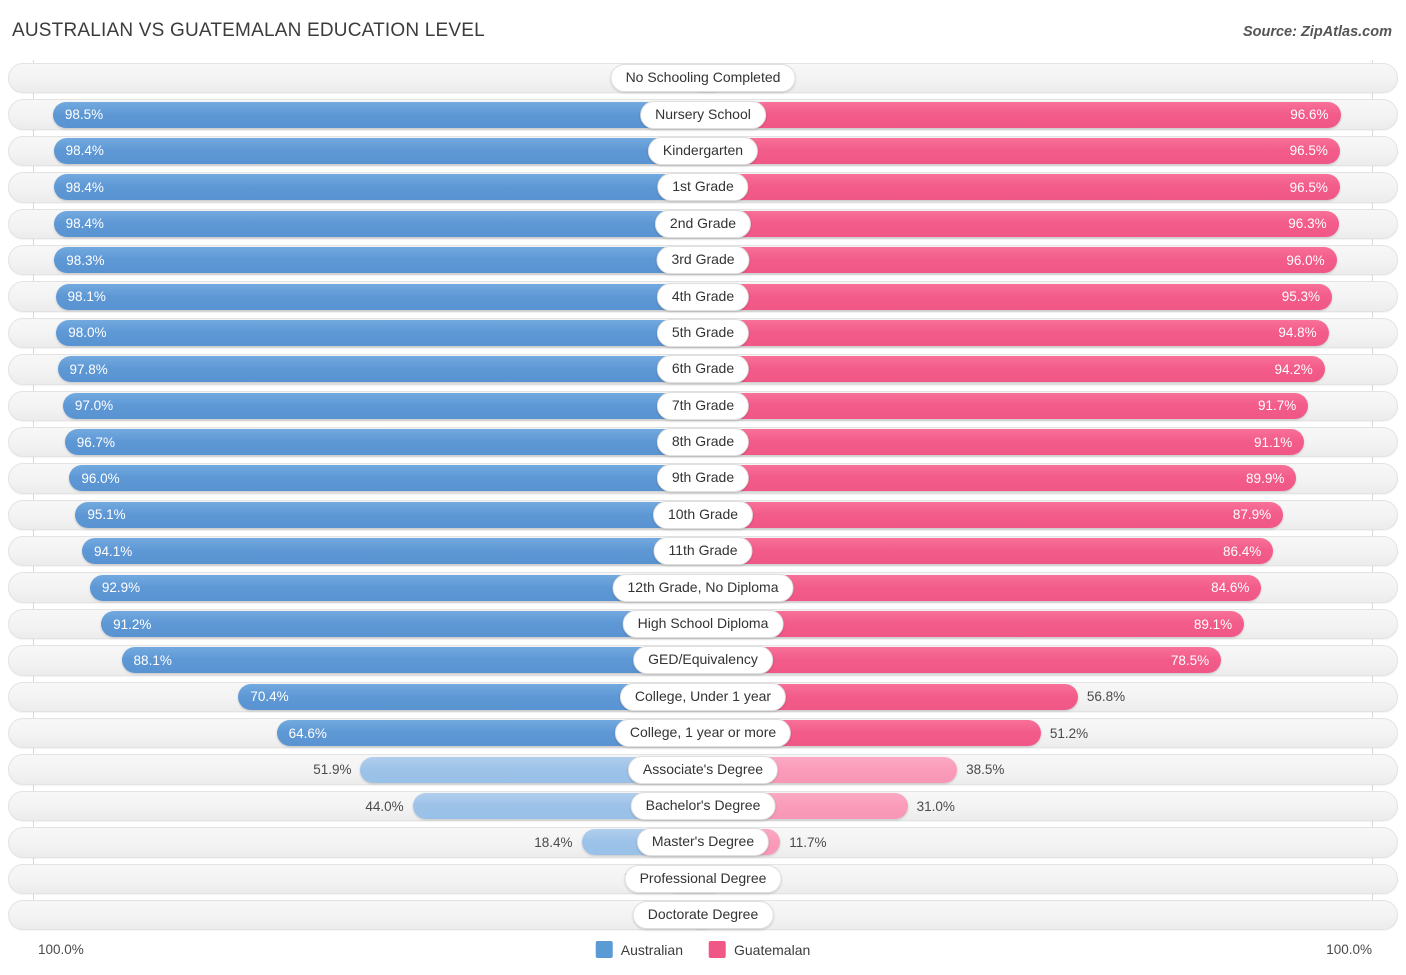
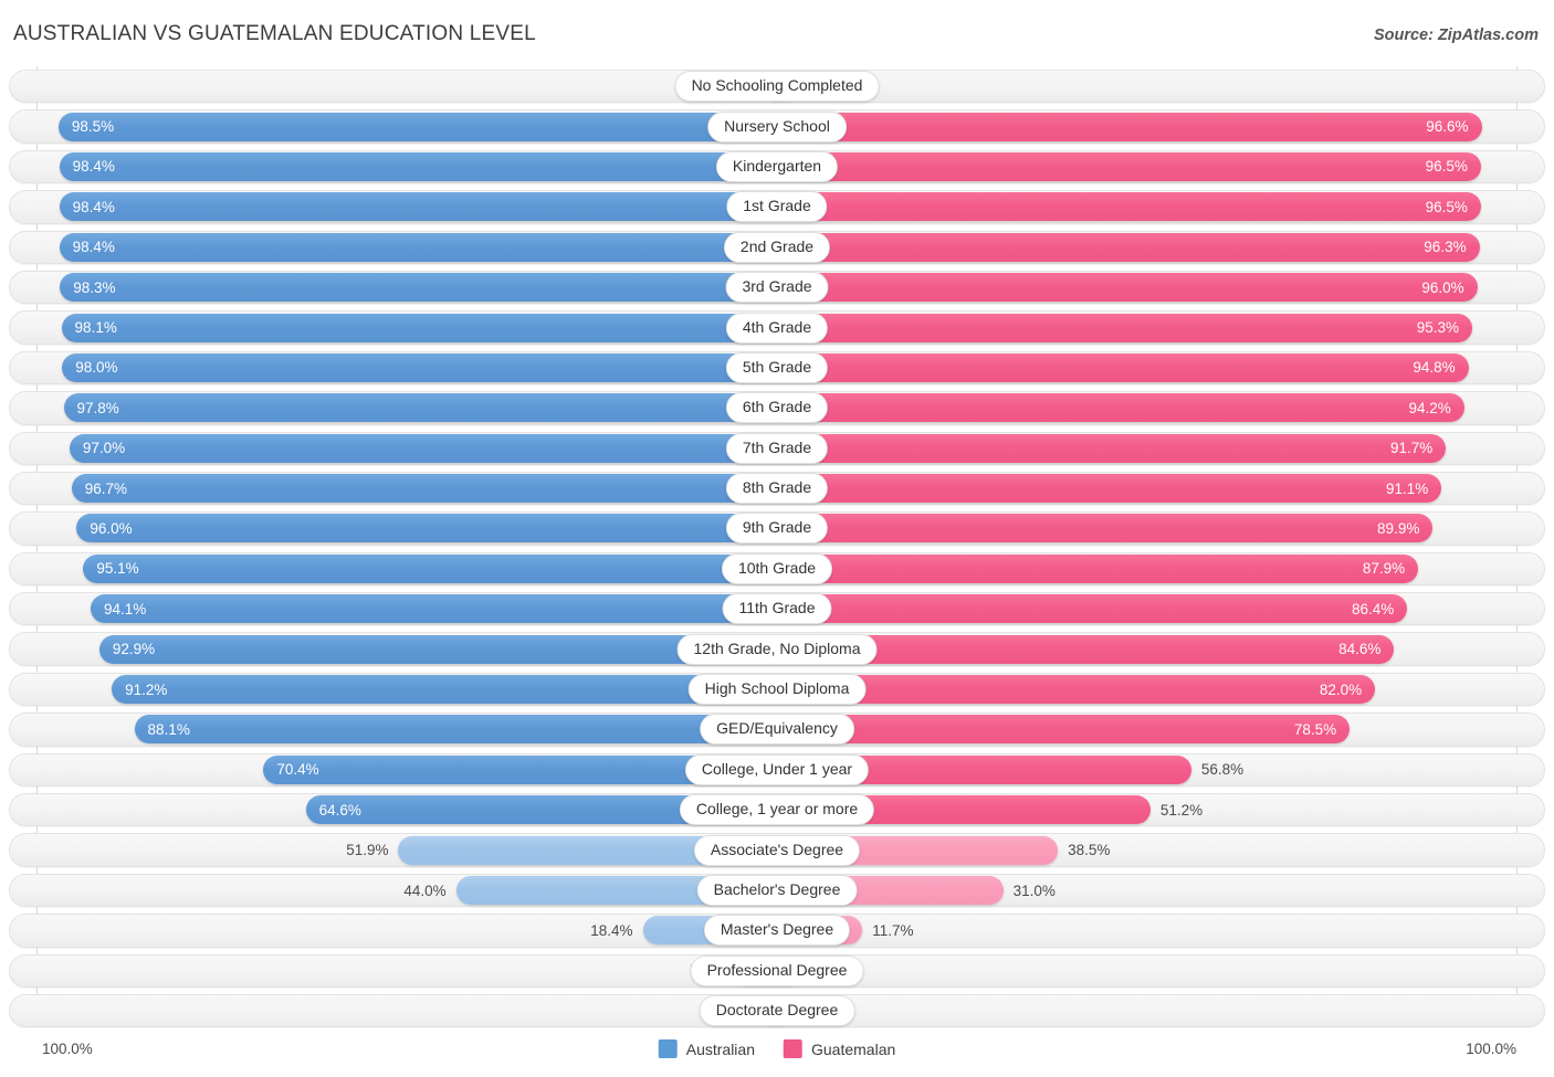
  AUSTRALIAN VS GUATEMALAN EDUCATION LEVEL
  Source: ZipAtlas.com
  No Schooling Completed
  98.5%
  96.6%
  Nursery School
  98.4%
  96.5%
  Kindergarten
  98.4%
  96.5%
  1st Grade
  98.4%
  96.3%
  2nd Grade
  98.3%
  96.0%
  3rd Grade
  98.1%
  95.3%
  4th Grade
  98.0%
  94.8%
  5th Grade
  97.8%
  94.2%
  6th Grade
  97.0%
  91.7%
  7th Grade
  96.7%
  91.1%
  8th Grade
  96.0%
  89.9%
  9th Grade
  95.1%
  87.9%
  10th Grade
  94.1%
  86.4%
  11th Grade
  92.9%
  84.6%
  12th Grade, No Diploma
  91.2%
- 89.1%
+ 82.0%
  High School Diploma
  88.1%
  78.5%
  GED/Equivalency
  70.4%
  56.8%
  College, Under 1 year
  64.6%
  51.2%
  College, 1 year or more
  51.9%
  38.5%
  Associate's Degree
  44.0%
  31.0%
  Bachelor's Degree
  18.4%
  11.7%
  Master's Degree
  Professional Degree
  Doctorate Degree
  100.0%
  100.0%
  Australian
  Guatemalan
